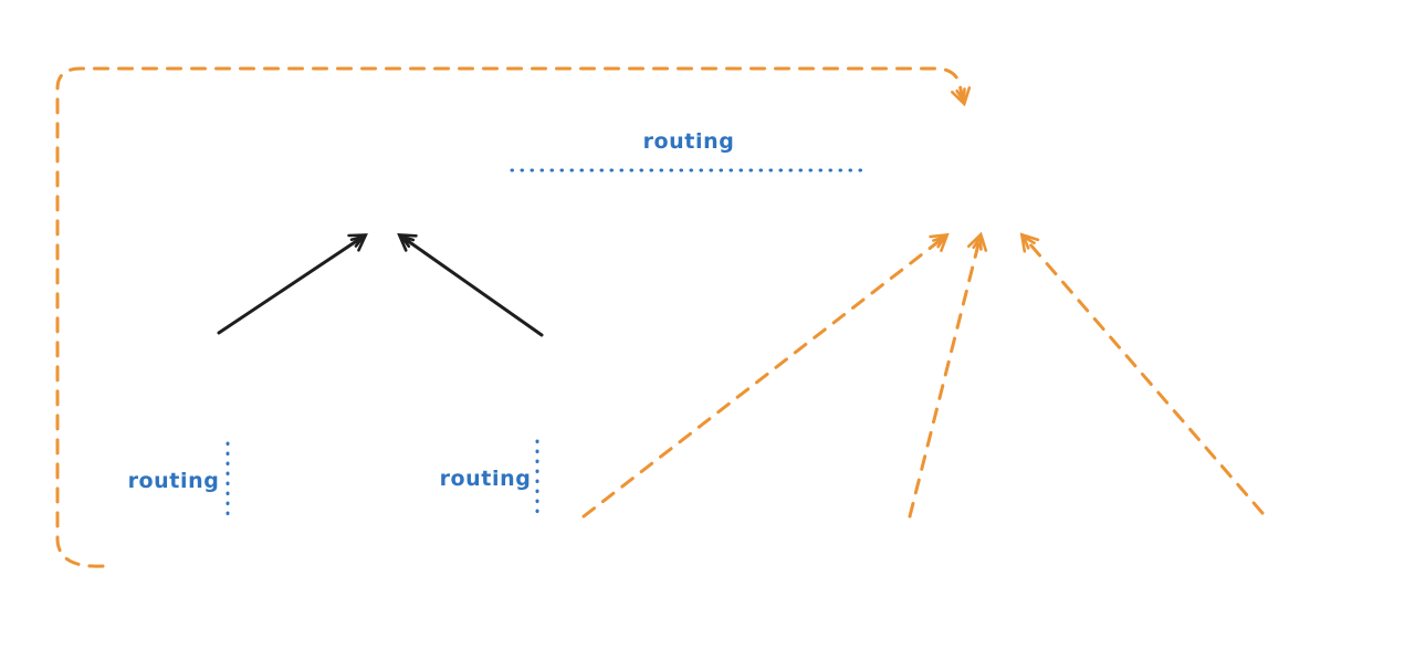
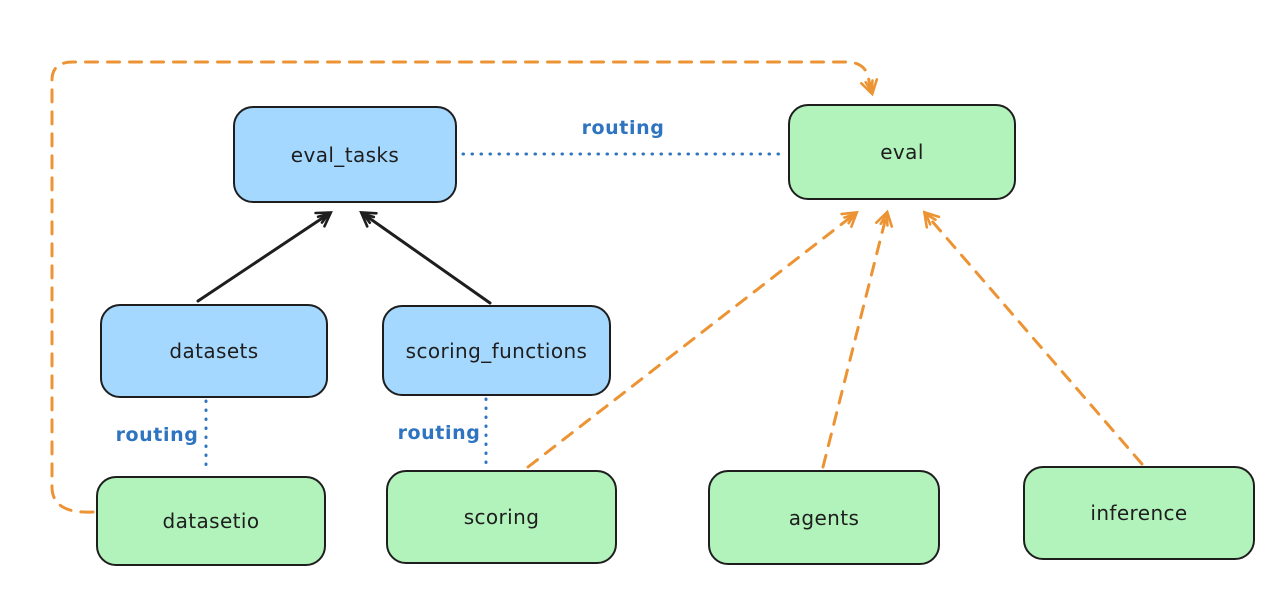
+ eval_tasks
+ datasets
+ scoring_functions
+ eval
+ datasetio
+ scoring
+ agents
+ inference
  routing
  routing
  routing
